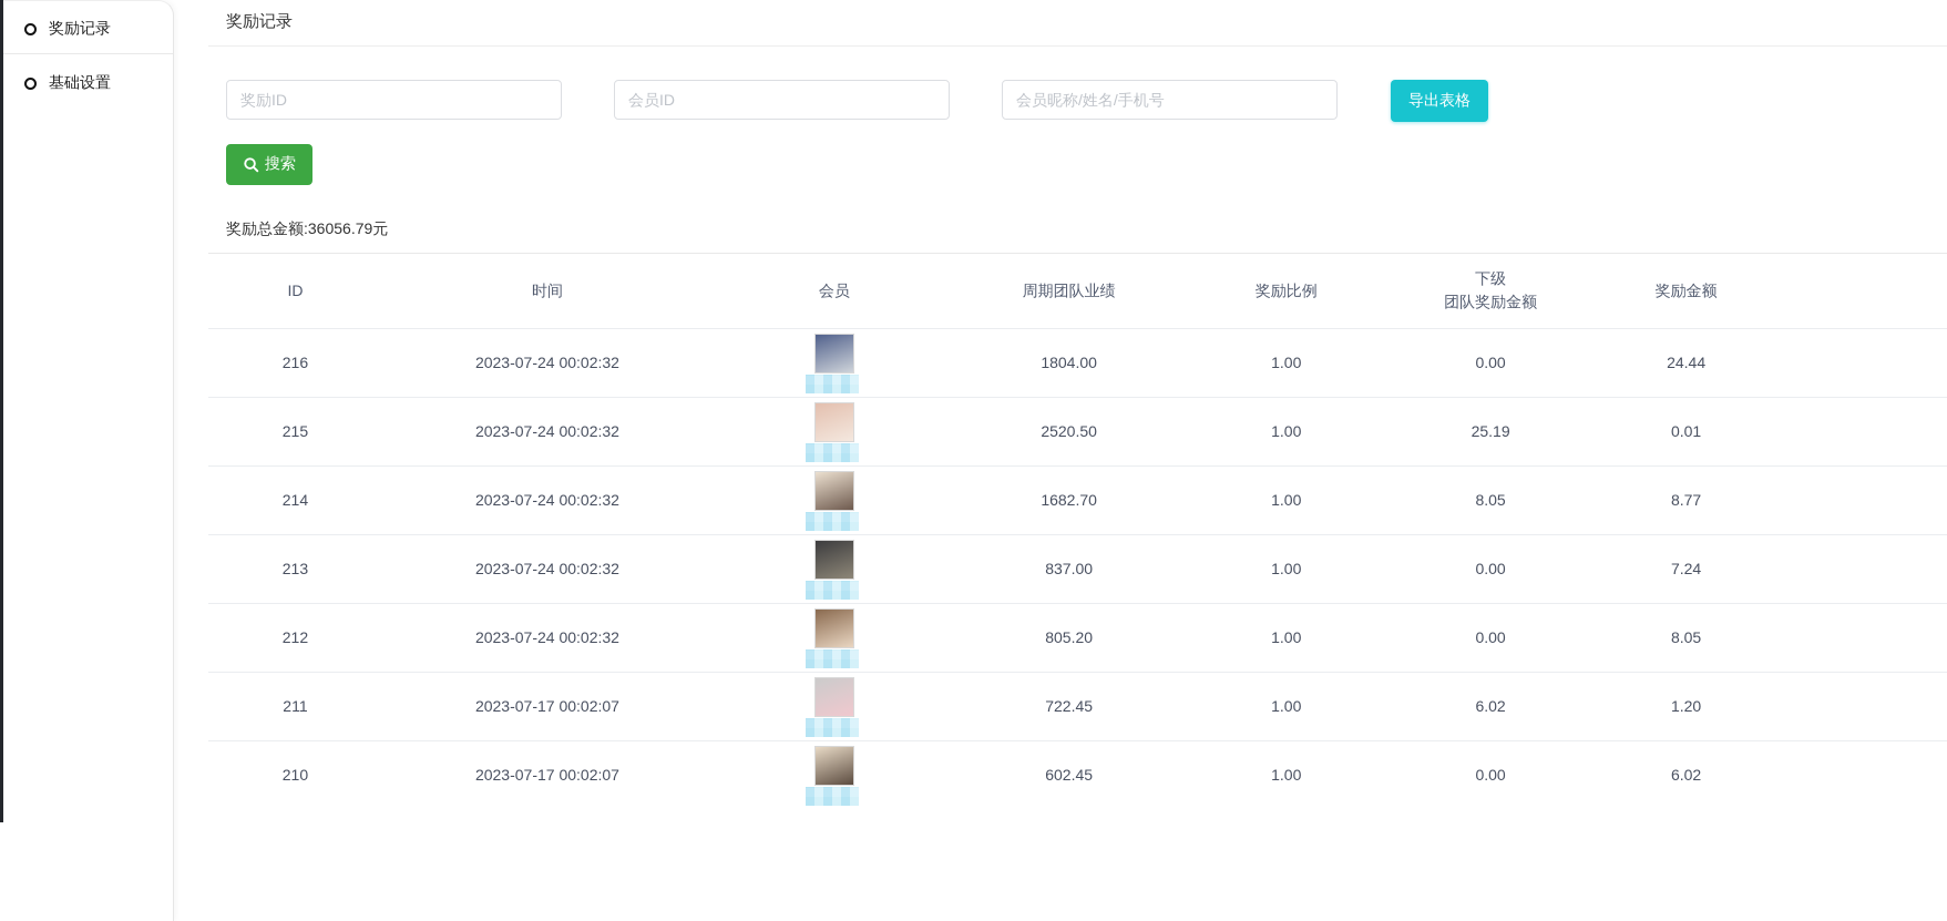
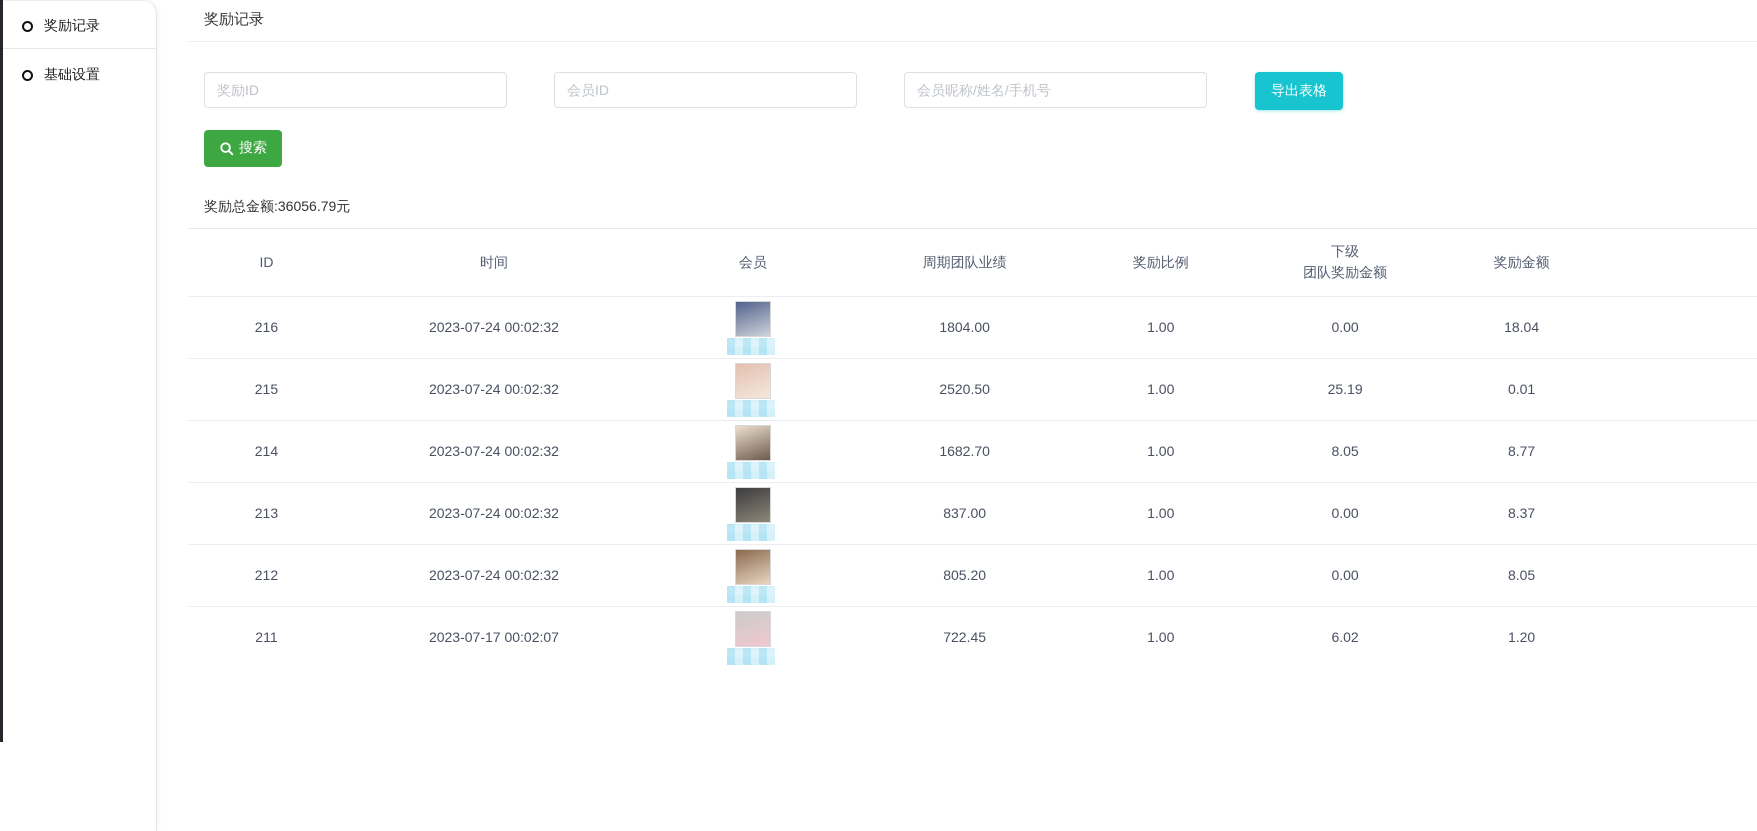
  奖励记录
  基础设置
  奖励记录
  奖励ID
  会员ID
  会员昵称/姓名/手机号
  导出表格
  搜索
  奖励总金额:36056.79元
  ID	时间	会员	周期团队业绩	奖励比例	下级 团队奖励金额	奖励金额
- 216	2023-07-24 00:02:32		1804.00	1.00	0.00	24.44
+ 216	2023-07-24 00:02:32		1804.00	1.00	0.00	18.04
  215	2023-07-24 00:02:32		2520.50	1.00	25.19	0.01
  214	2023-07-24 00:02:32		1682.70	1.00	8.05	8.77
- 213	2023-07-24 00:02:32		837.00	1.00	0.00	7.24
+ 213	2023-07-24 00:02:32		837.00	1.00	0.00	8.37
  212	2023-07-24 00:02:32		805.20	1.00	0.00	8.05
  211	2023-07-17 00:02:07		722.45	1.00	6.02	1.20
- 210	2023-07-17 00:02:07		602.45	1.00	0.00	6.02
